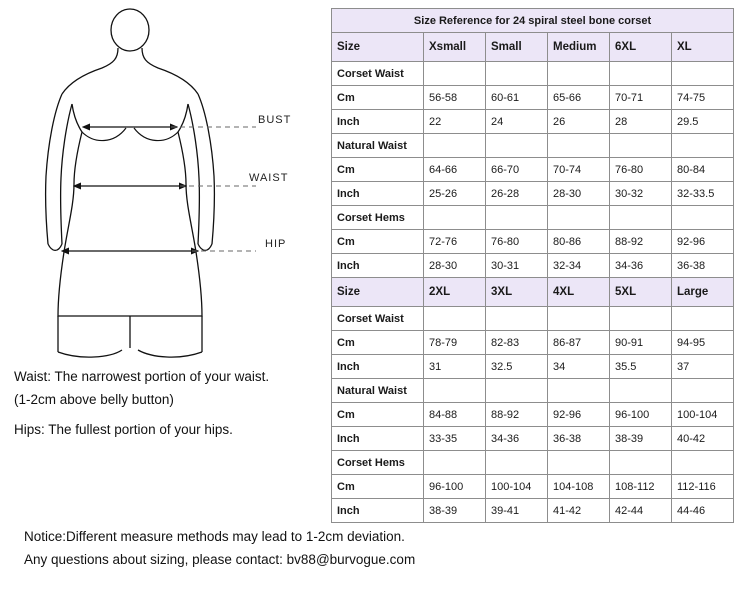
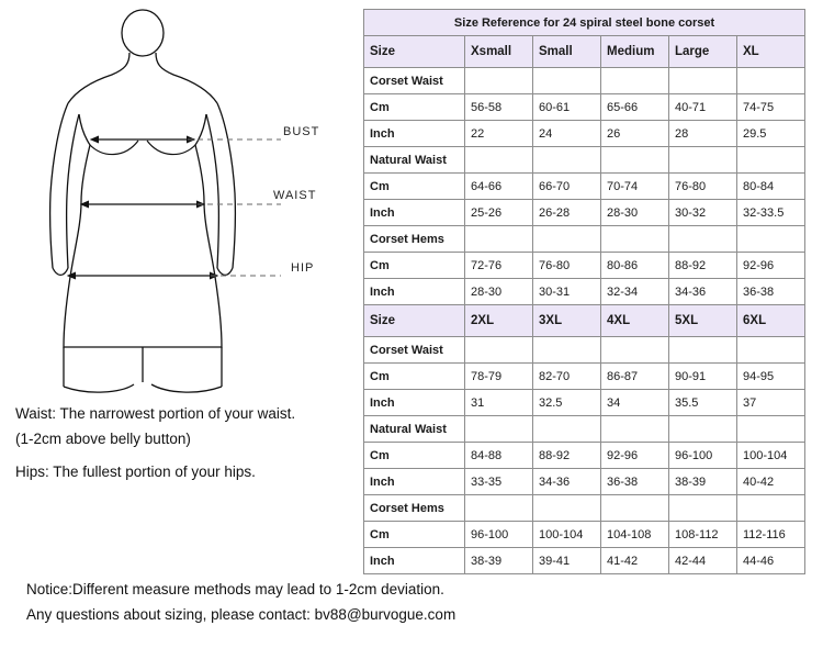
  BUST
  WAIST
  HIP
  Waist: The narrowest portion of your waist.
  (1-2cm above belly button)
  Hips: The fullest portion of your hips.
  Notice:Different measure methods may lead to 1-2cm deviation.
  Any questions about sizing, please contact: bv88@burvogue.com
  Size Reference for 24 spiral steel bone corset
- Size	Xsmall	Small	Medium	6XL	XL
+ Size	Xsmall	Small	Medium	Large	XL
  Corset Waist
- Cm	56-58	60-61	65-66	70-71	74-75
+ Cm	56-58	60-61	65-66	40-71	74-75
  Inch	22	24	26	28	29.5
  Natural Waist
  Cm	64-66	66-70	70-74	76-80	80-84
  Inch	25-26	26-28	28-30	30-32	32-33.5
  Corset Hems
  Cm	72-76	76-80	80-86	88-92	92-96
  Inch	28-30	30-31	32-34	34-36	36-38
- Size	2XL	3XL	4XL	5XL	Large
+ Size	2XL	3XL	4XL	5XL	6XL
  Corset Waist
- Cm	78-79	82-83	86-87	90-91	94-95
+ Cm	78-79	82-70	86-87	90-91	94-95
  Inch	31	32.5	34	35.5	37
  Natural Waist
  Cm	84-88	88-92	92-96	96-100	100-104
  Inch	33-35	34-36	36-38	38-39	40-42
  Corset Hems
  Cm	96-100	100-104	104-108	108-112	112-116
  Inch	38-39	39-41	41-42	42-44	44-46
